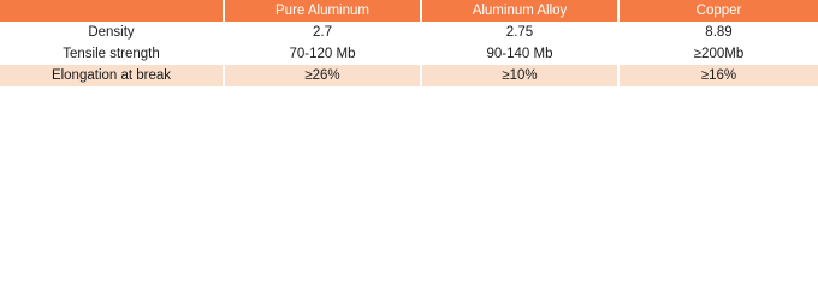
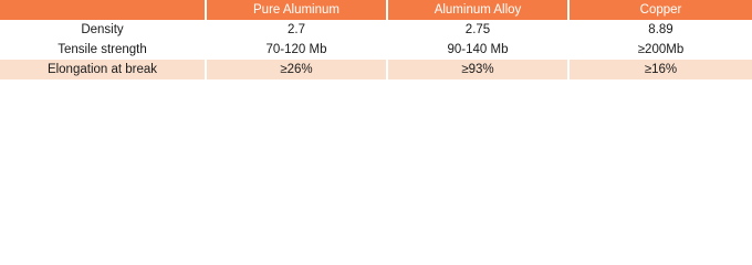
  	Pure Aluminum	Aluminum Alloy	Copper
  Density	2.7	2.75	8.89
  Tensile strength	70-120 Mb	90-140 Mb	≥200Mb
- Elongation at break	≥26%	≥10%	≥16%
+ Elongation at break	≥26%	≥93%	≥16%
